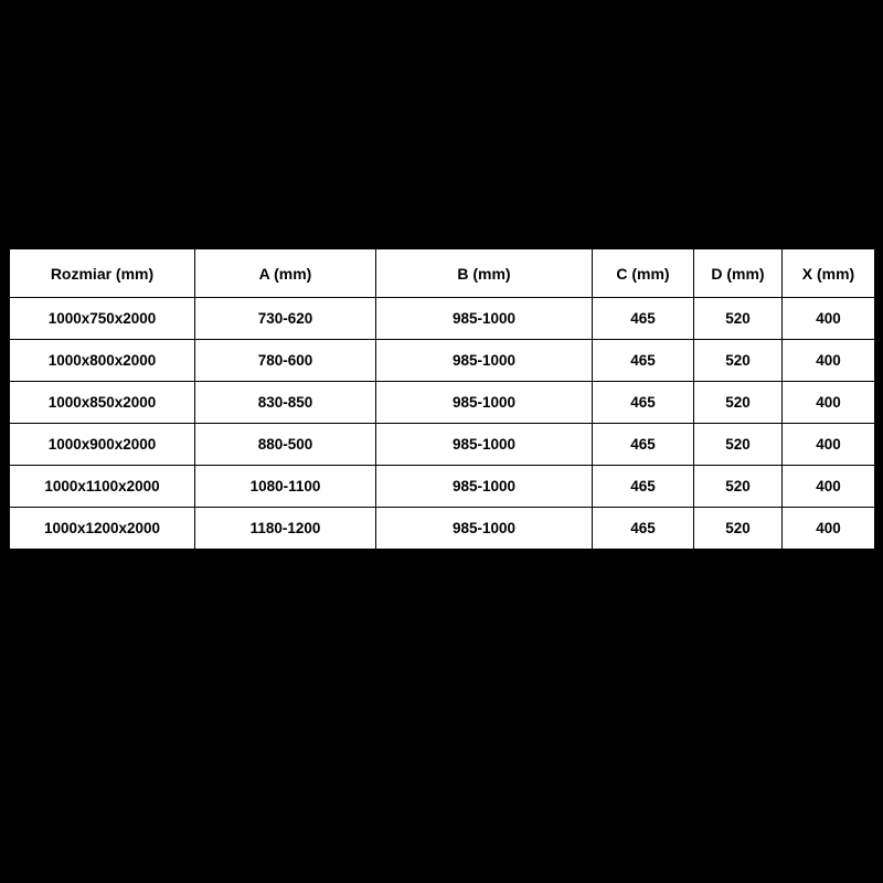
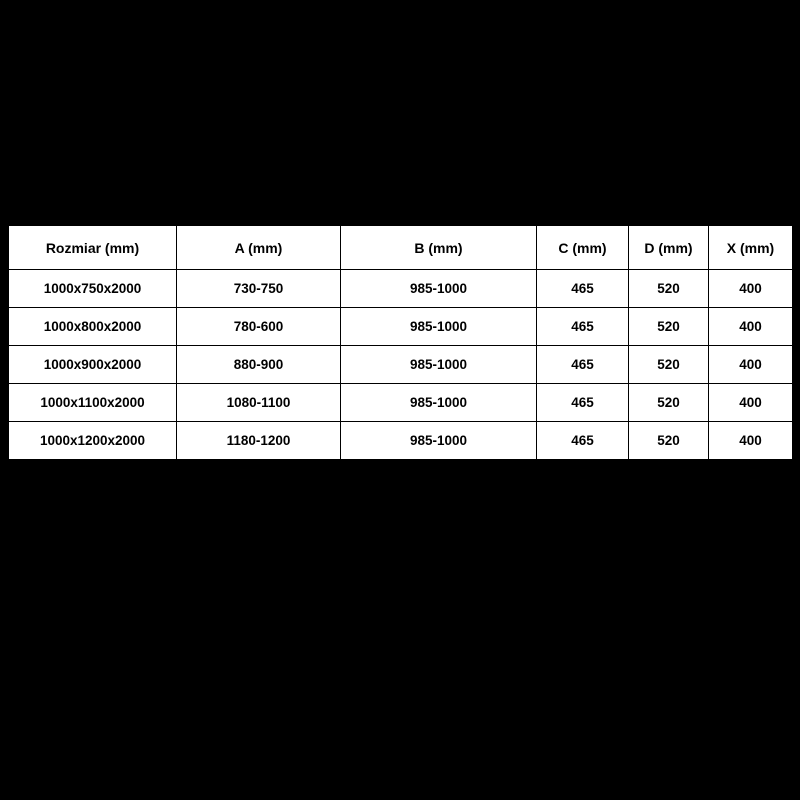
  Rozmiar (mm)	A (mm)	B (mm)	C (mm)	D (mm)	X (mm)
- 1000x750x2000	730-620	985-1000	465	520	400
+ 1000x750x2000	730-750	985-1000	465	520	400
  1000x800x2000	780-600	985-1000	465	520	400
- 1000x850x2000	830-850	985-1000	465	520	400
- 1000x900x2000	880-500	985-1000	465	520	400
+ 1000x900x2000	880-900	985-1000	465	520	400
  1000x1100x2000	1080-1100	985-1000	465	520	400
  1000x1200x2000	1180-1200	985-1000	465	520	400
